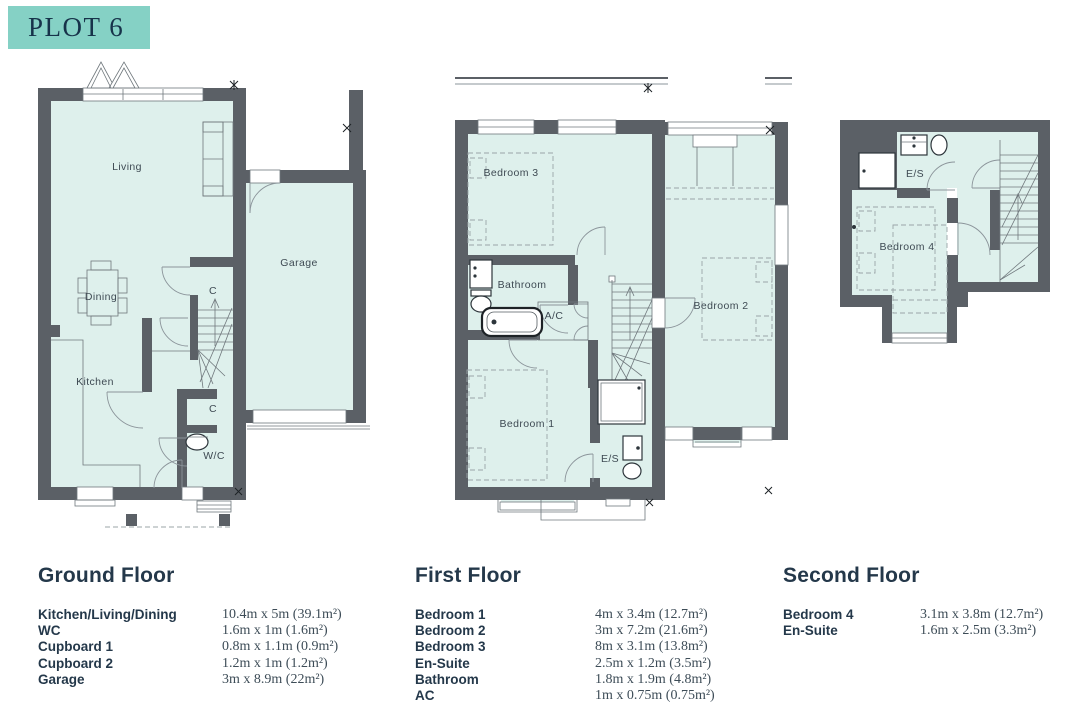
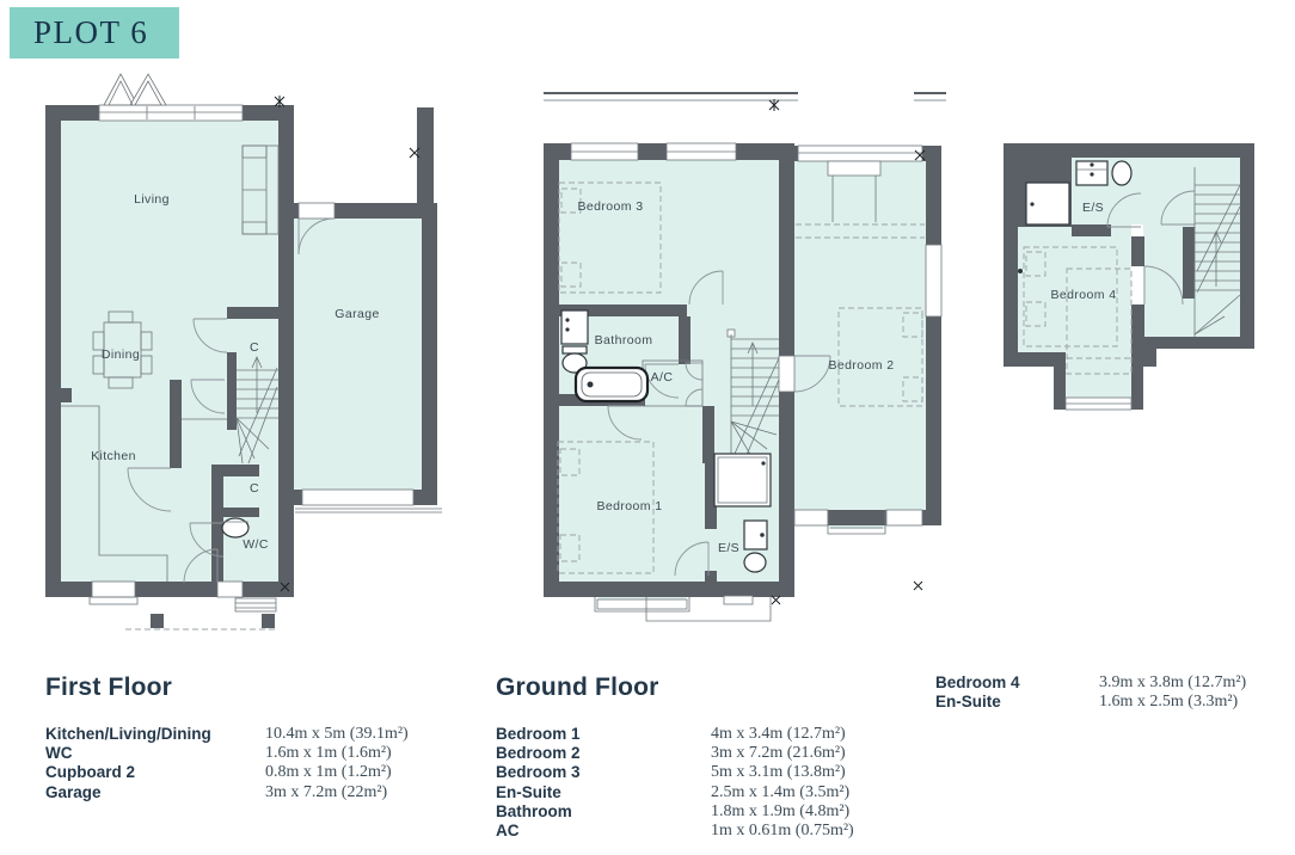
  PLOT 6
  Living
  Dining
  Kitchen
  C
  C
  W/C
  Garage
  Bedroom 3
  Bathroom
  A/C
  Bedroom 1
  E/S
  Bedroom 2
  E/S
  Bedroom 4
- Ground Floor
+ First Floor
  Kitchen/Living/Dining
  10.4m x 5m (39.1m²)
  WC
  1.6m x 1m (1.6m²)
- Cupboard 1
- 0.8m x 1.1m (0.9m²)
  Cupboard 2
- 1.2m x 1m (1.2m²)
+ 0.8m x 1m (1.2m²)
  Garage
- 3m x 8.9m (22m²)
+ 3m x 7.2m (22m²)
- First Floor
+ Ground Floor
  Bedroom 1
  4m x 3.4m (12.7m²)
  Bedroom 2
  3m x 7.2m (21.6m²)
  Bedroom 3
- 8m x 3.1m (13.8m²)
+ 5m x 3.1m (13.8m²)
  En-Suite
- 2.5m x 1.2m (3.5m²)
+ 2.5m x 1.4m (3.5m²)
  Bathroom
  1.8m x 1.9m (4.8m²)
  AC
- 1m x 0.75m (0.75m²)
+ 1m x 0.61m (0.75m²)
- Second Floor
  Bedroom 4
- 3.1m x 3.8m (12.7m²)
+ 3.9m x 3.8m (12.7m²)
  En-Suite
  1.6m x 2.5m (3.3m²)
